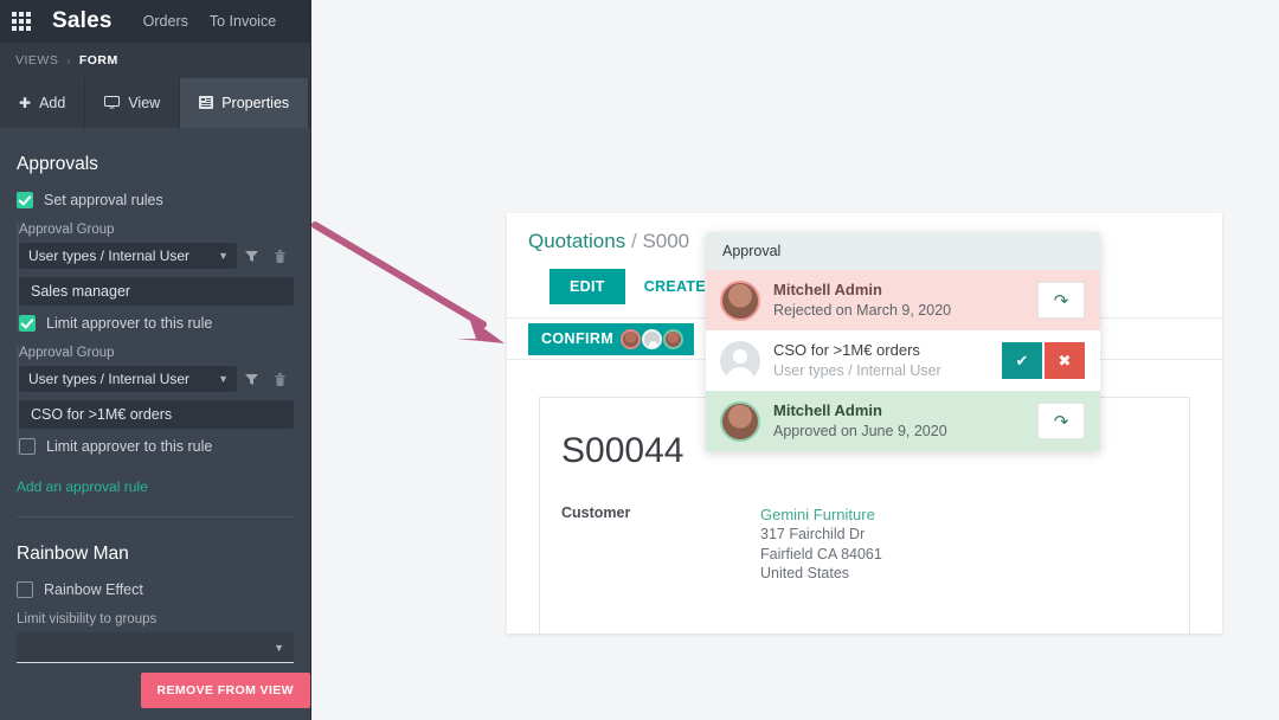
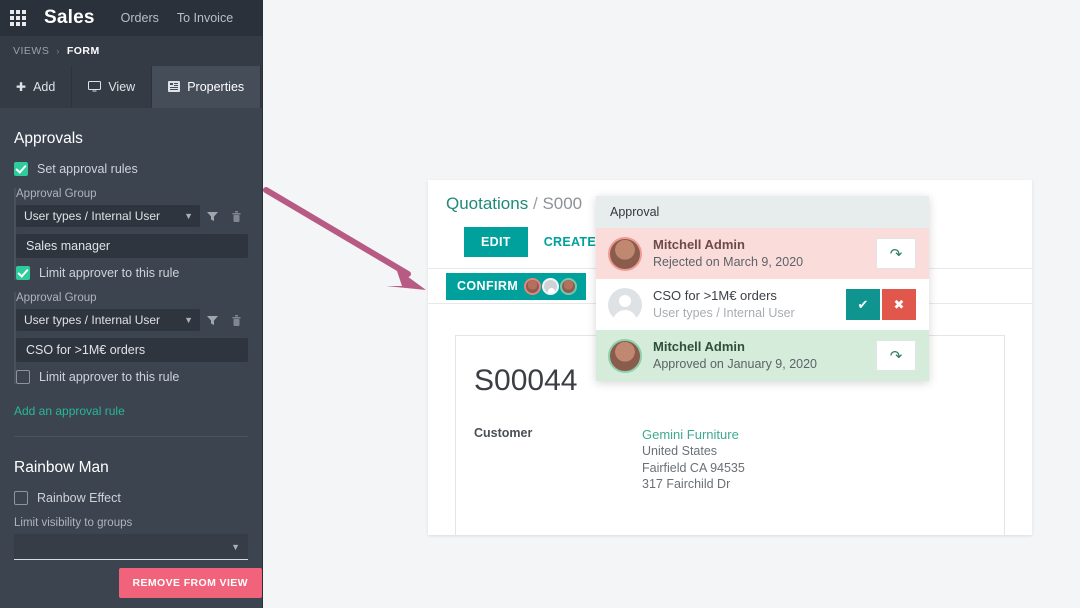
  Sales
  Orders
  To Invoice
  VIEWS
  ›
  FORM
  ✚
  Add
  View
  Properties
  Approvals
  Set approval rules
  Approval Group
  User types / Internal User
  ▼
  Sales manager
  Limit approver to this rule
  Approval Group
  User types / Internal User
  ▼
  CSO for >1M€ orders
  Limit approver to this rule
  Add an approval rule
  Rainbow Man
  Rainbow Effect
  Limit visibility to groups
  ▼
  REMOVE FROM VIEW
  Quotations / S000
  EDIT
  CREATE
  CONFIRM
  S00044
  Customer
  Gemini Furniture
- 317 Fairchild Dr
+ United States
- Fairfield CA 84061
+ Fairfield CA 94535
- United States
+ 317 Fairchild Dr
  Approval
  Mitchell Admin
  Rejected on March 9, 2020
  ↷
  CSO for >1M€ orders
  User types / Internal User
  ✔
  ✖
  Mitchell Admin
- Approved on June 9, 2020
+ Approved on January 9, 2020
  ↷
